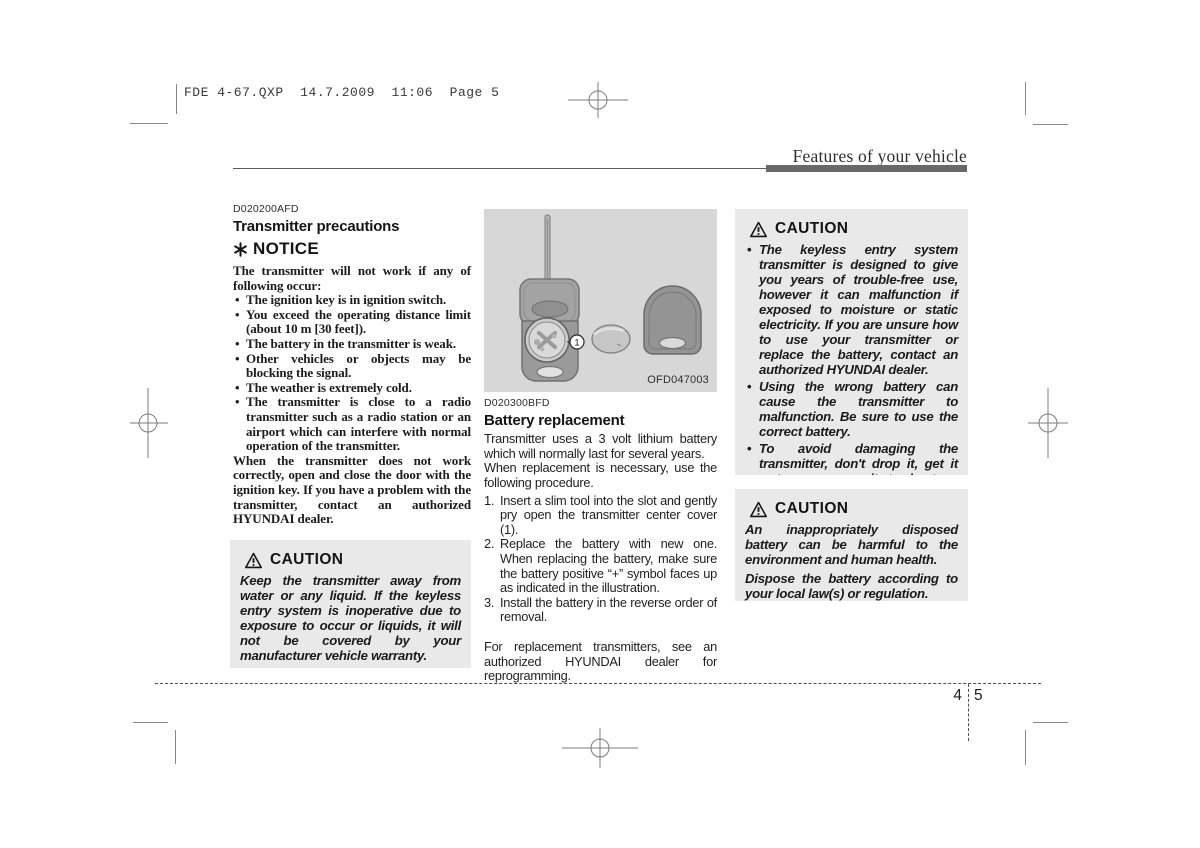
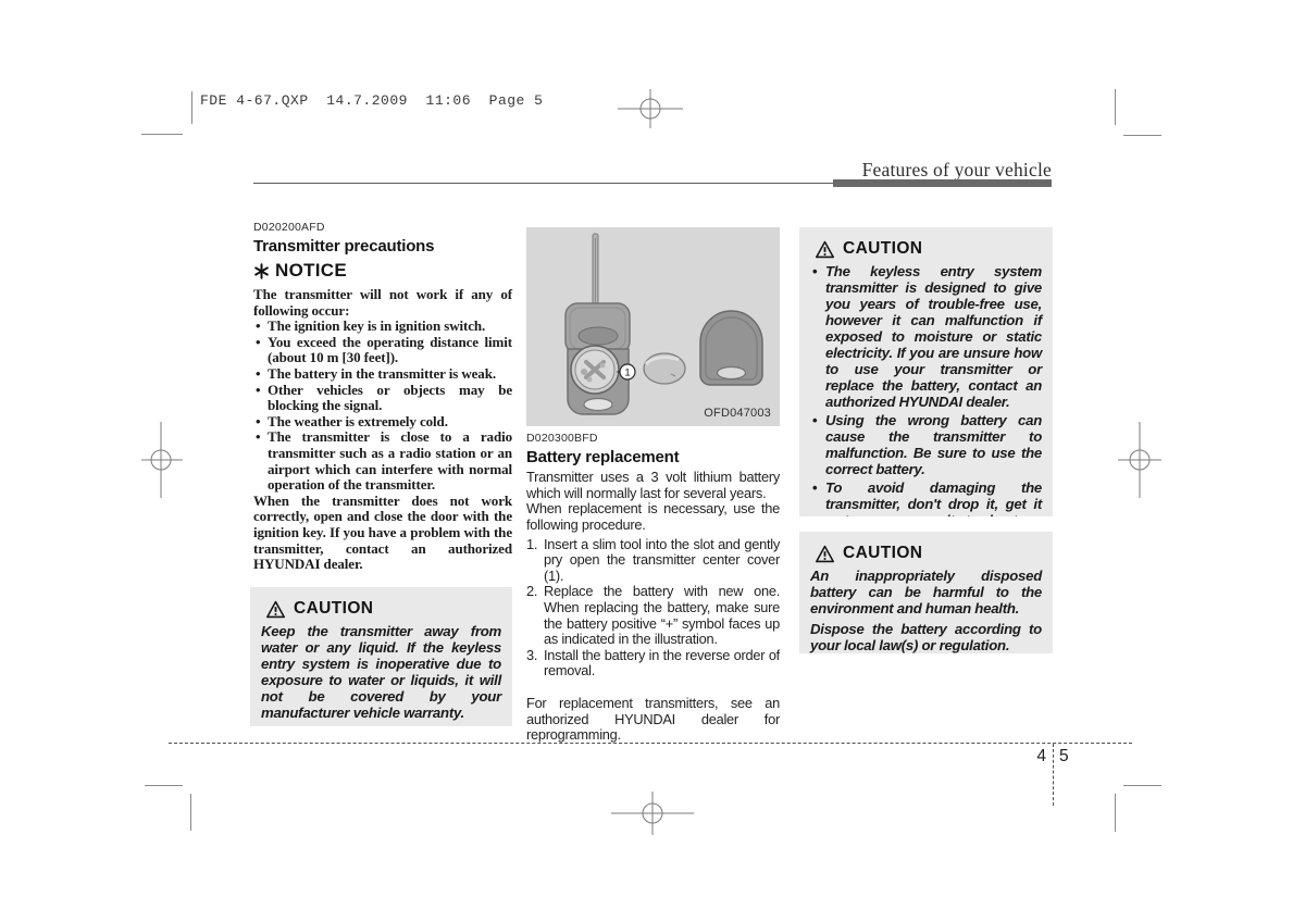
  FDE 4-67.QXP 14.7.2009 11:06 Page 5
  Features of your vehicle
  D020200AFD
  Transmitter precautions
  NOTICE
  The transmitter will not work if any of following occur:
  •
  The ignition key is in ignition switch.
  •
  You exceed the operating distance limit (about 10 m [30 feet]).
  •
  The battery in the transmitter is weak.
  •
  Other vehicles or objects may be blocking the signal.
  •
  The weather is extremely cold.
  •
  The transmitter is close to a radio transmitter such as a radio station or an airport which can interfere with normal operation of the transmitter.
  When the transmitter does not work correctly, open and close the door with the ignition key. If you have a problem with the transmitter, contact an authorized HYUNDAI dealer.
  CAUTION
- Keep the transmitter away from water or any liquid. If the keyless entry system is inoperative due to exposure to occur or liquids, it will not be covered by your manufacturer vehicle warranty.
+ Keep the transmitter away from water or any liquid. If the keyless entry system is inoperative due to exposure to water or liquids, it will not be covered by your manufacturer vehicle warranty.
  1
  OFD047003
  D020300BFD
  Battery replacement
  Transmitter uses a 3 volt lithium battery which will normally last for several years.
  When replacement is necessary, use the following procedure.
  1.
  Insert a slim tool into the slot and gently pry open the transmitter center cover (1).
  2.
  Replace the battery with new one. When replacing the battery, make sure the battery positive “+” symbol faces up as indicated in the illustration.
  3.
  Install the battery in the reverse order of removal.
  For replacement transmitters, see an authorized HYUNDAI dealer for reprogramming.
  CAUTION
  •
  The keyless entry system transmitter is designed to give you years of trouble-free use, however it can malfunction if exposed to moisture or static electricity. If you are unsure how to use your transmitter or replace the battery, contact an authorized HYUNDAI dealer.
  •
  Using the wrong battery can cause the transmitter to malfunction. Be sure to use the correct battery.
  •
  CAUTION
  An inappropriately disposed battery can be harmful to the environment and human health.
  Dispose the battery according to your local law(s) or regulation.
  4
  5
